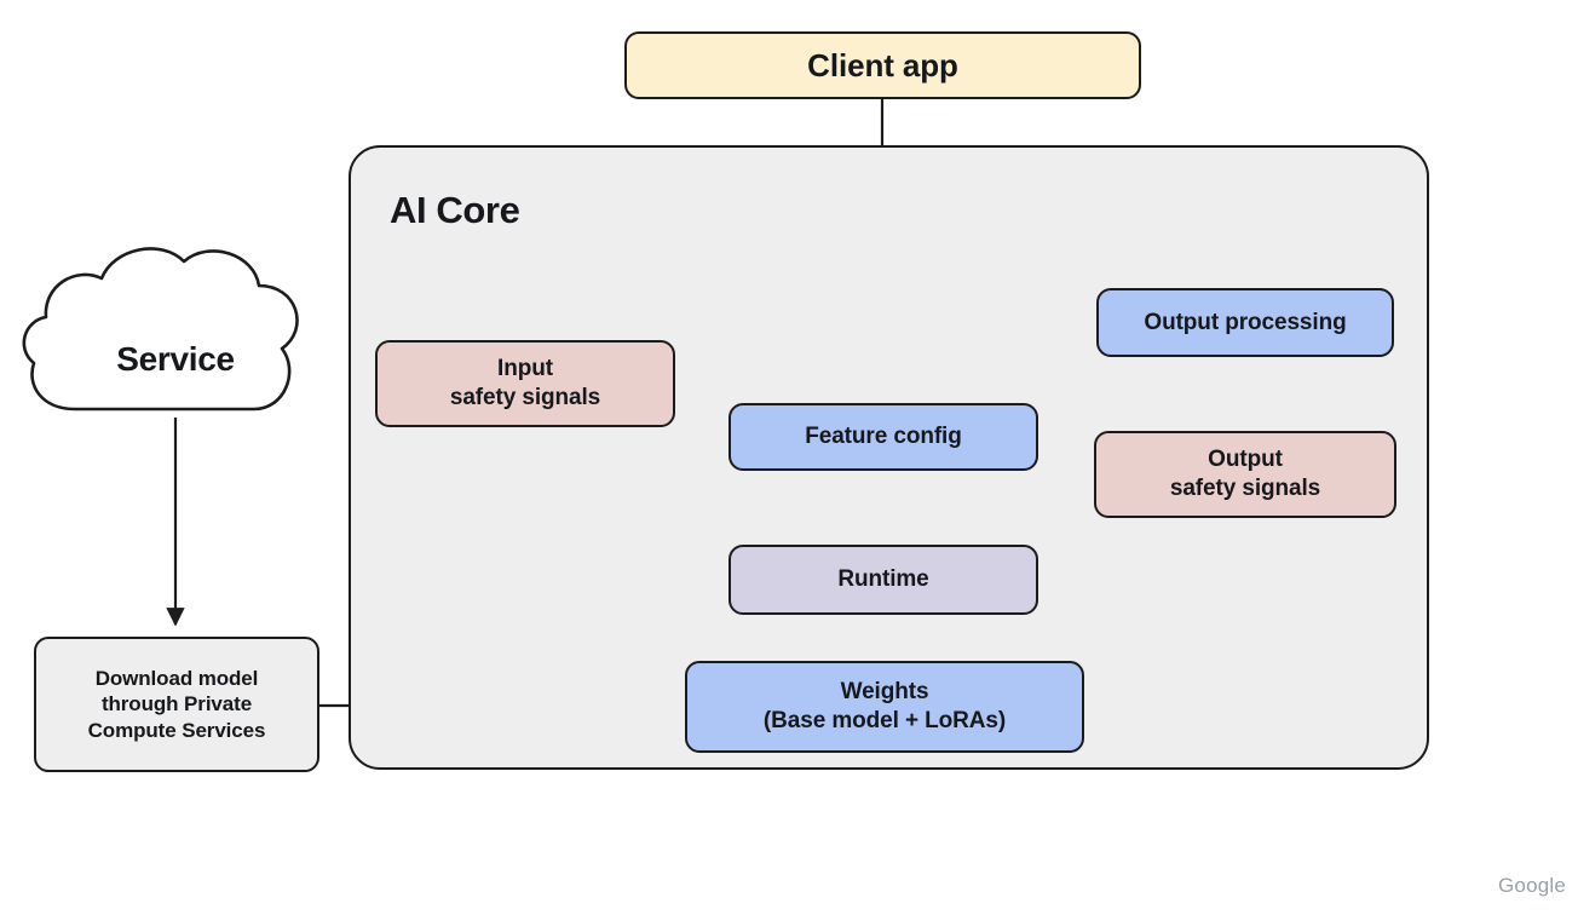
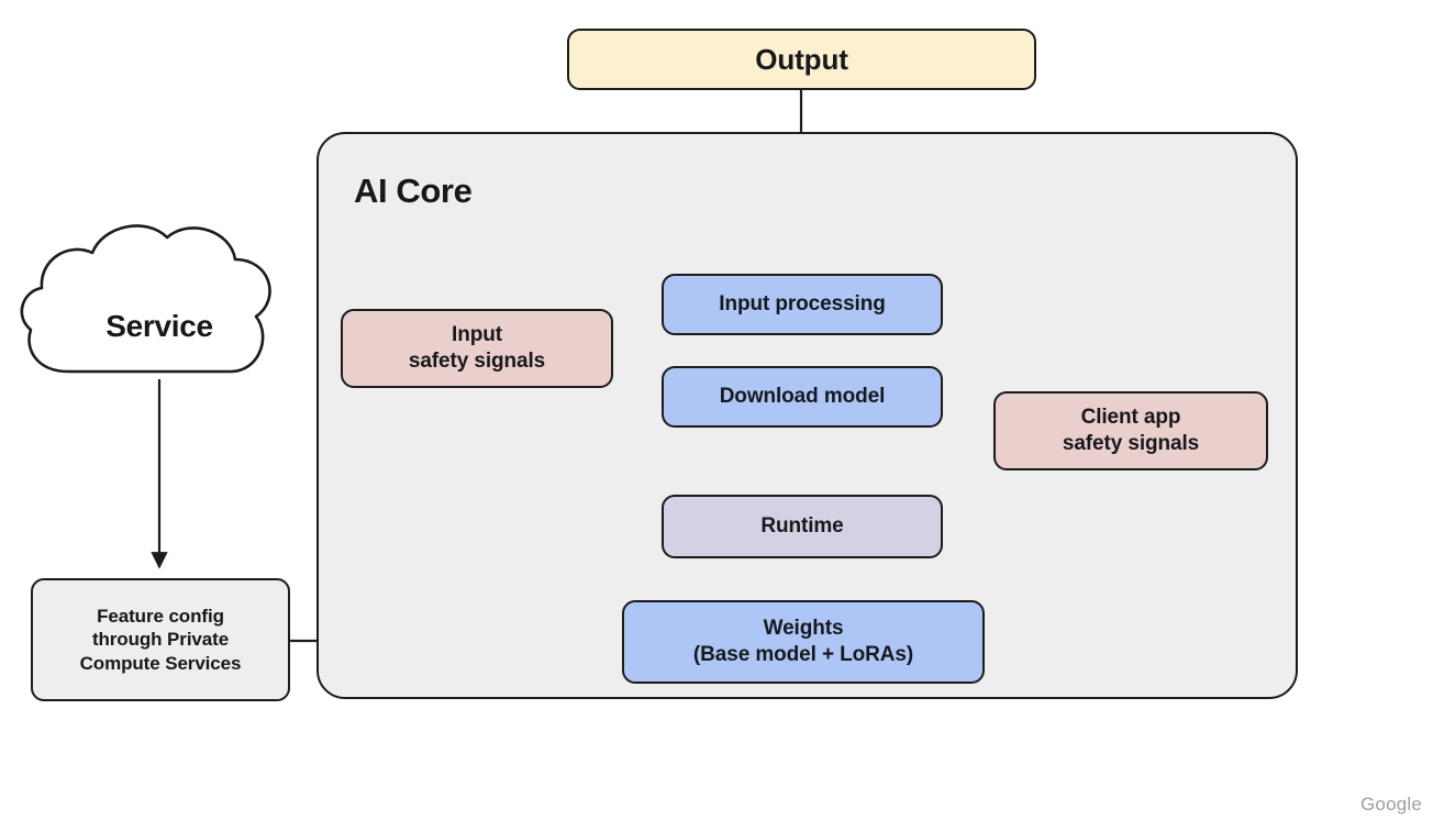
  AI Core
- Client app
+ Output
  Service
- Download model
+ Feature config
  through Private
  Compute Services
+ Input processing
  Input
  safety signals
- Feature config
+ Download model
  Runtime
  Weights
  (Base model + LoRAs)
- Output processing
- Output
+ Client app
  safety signals
  Google
